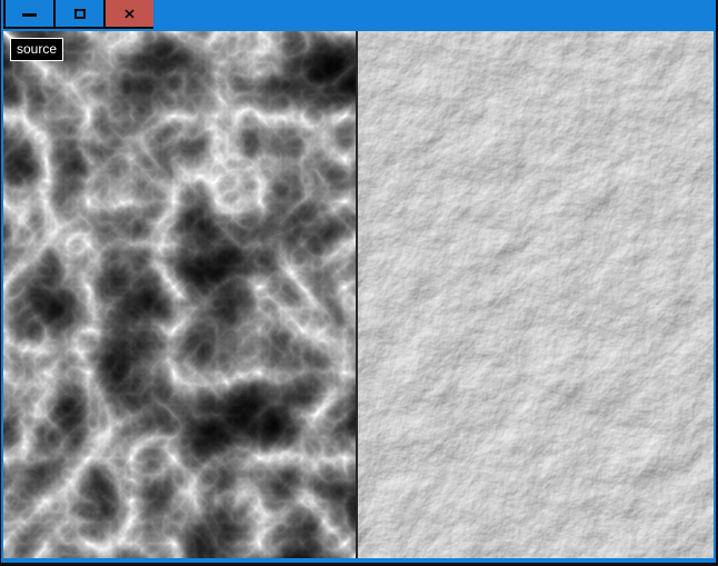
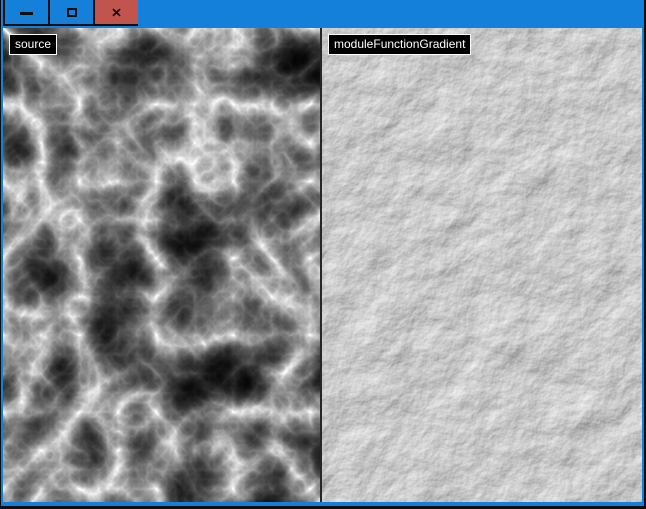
  ✕
  source
+ moduleFunctionGradient
